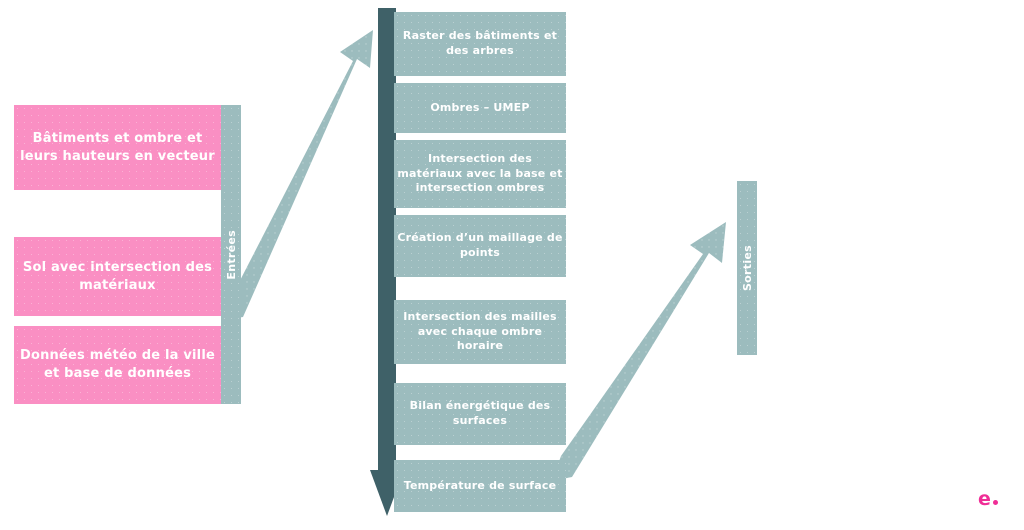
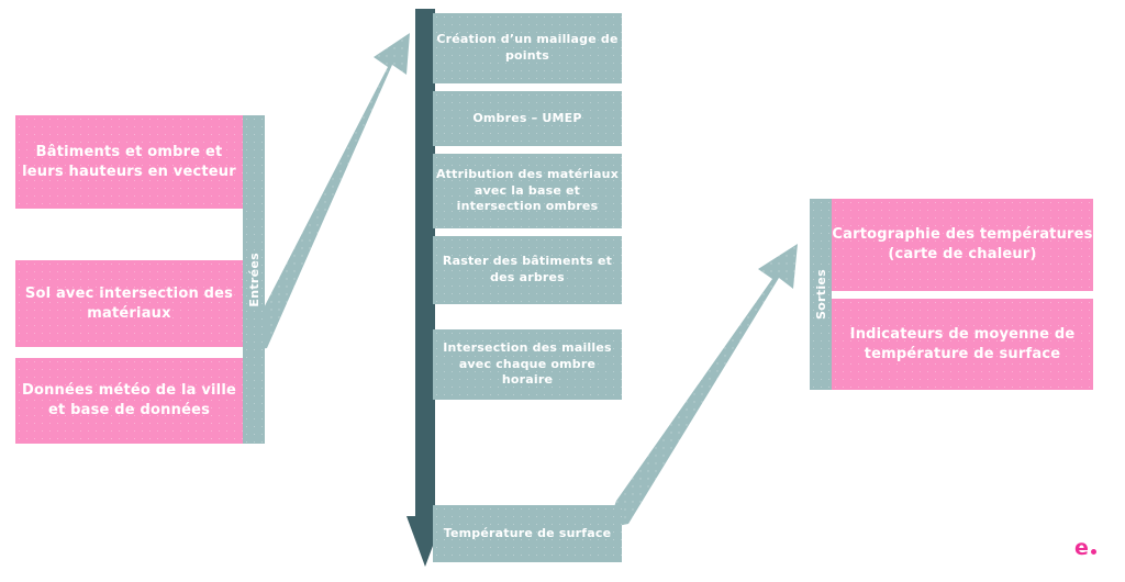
  Bâtiments et ombre et leurs hauteurs en vecteur
  Sol avec intersection des matériaux
  Données météo de la ville et base de données
- Raster des bâtiments et des arbres
+ Création d’un maillage de points
  Ombres – UMEP
- Intersection des matériaux avec la base et intersection ombres
+ Attribution des matériaux avec la base et intersection ombres
- Création d’un maillage de points
+ Raster des bâtiments et des arbres
  Intersection des mailles avec chaque ombre horaire
- Bilan énergétique des surfaces
  Température de surface
+ Cartographie des températures (carte de chaleur)
+ Indicateurs de moyenne de température de surface
  e
